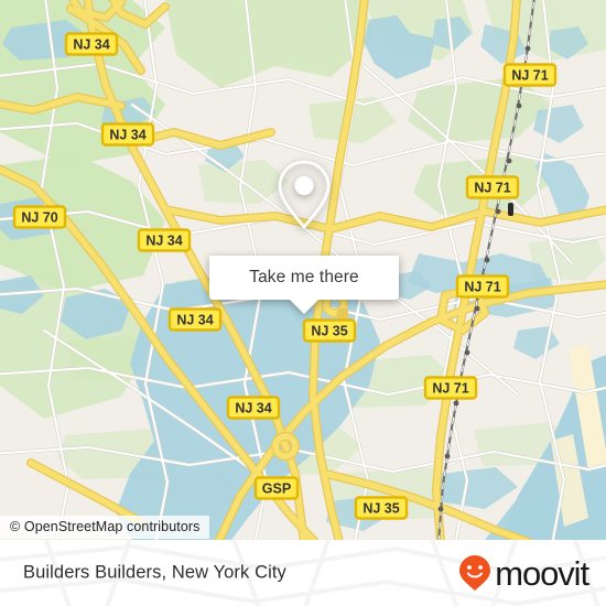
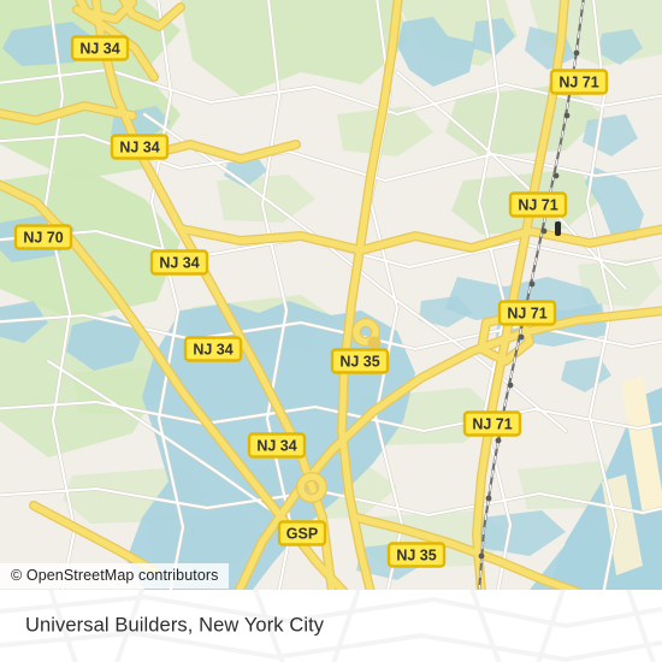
  NJ 34
  NJ 34
  NJ 70
  NJ 34
  NJ 34
  NJ 34
  NJ 35
  GSP
  NJ 35
  NJ 71
  NJ 71
  NJ 71
  NJ 71
  © OpenStreetMap contributors
- Take me there
- Builders Builders, New York City
+ Universal Builders, New York City
- moovit
